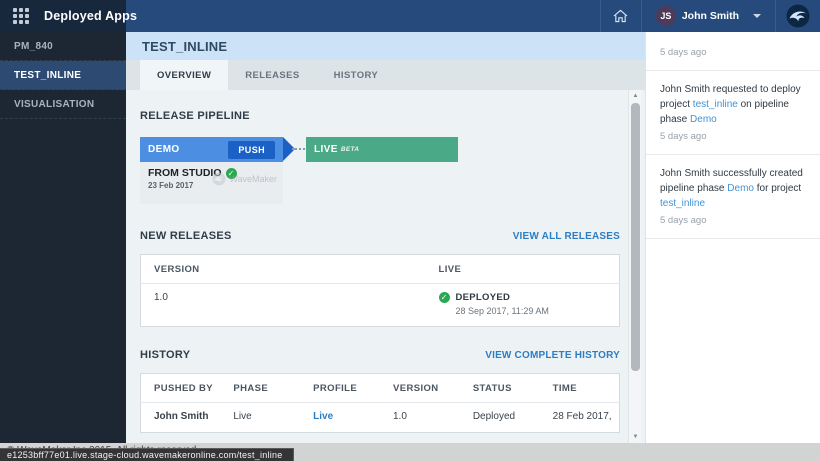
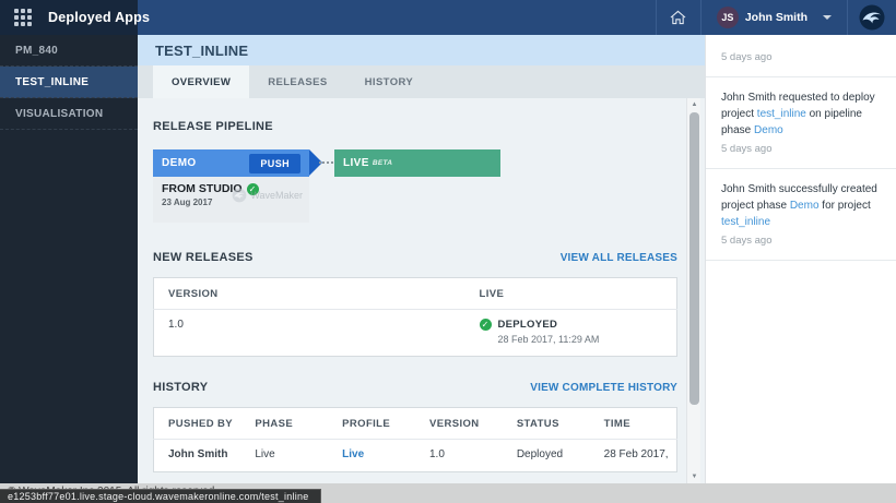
  Deployed Apps
  JS
  John Smith
  PM_840
  TEST_INLINE
  VISUALISATION
  TEST_INLINE
  OVERVIEW
  RELEASES
  HISTORY
  RELEASE PIPELINE
  DEMO
  PUSH
  FROM STUDIO
  ✓
- 23 Feb 2017
+ 23 Aug 2017
  WaveMaker
  LIVE
  NEW RELEASES
  VIEW ALL RELEASES
  VERSION	LIVE
- 1.0	✓ DEPLOYED 28 Sep 2017, 11:29 AM
+ 1.0	✓ DEPLOYED 28 Feb 2017, 11:29 AM
  HISTORY
  VIEW COMPLETE HISTORY
  PUSHED BY	PHASE	PROFILE	VERSION	STATUS	TIME
  John Smith	Live	Live	1.0	Deployed	28 Feb 2017,
  5 days ago
  John Smith requested to deploy project test_inline on pipeline phase Demo
  5 days ago
- John Smith successfully created pipeline phase Demo for project test_inline
+ John Smith successfully created project phase Demo for project test_inline
  5 days ago
  e1253bff77e01.live.stage-cloud.wavemakeronline.com/test_inline
